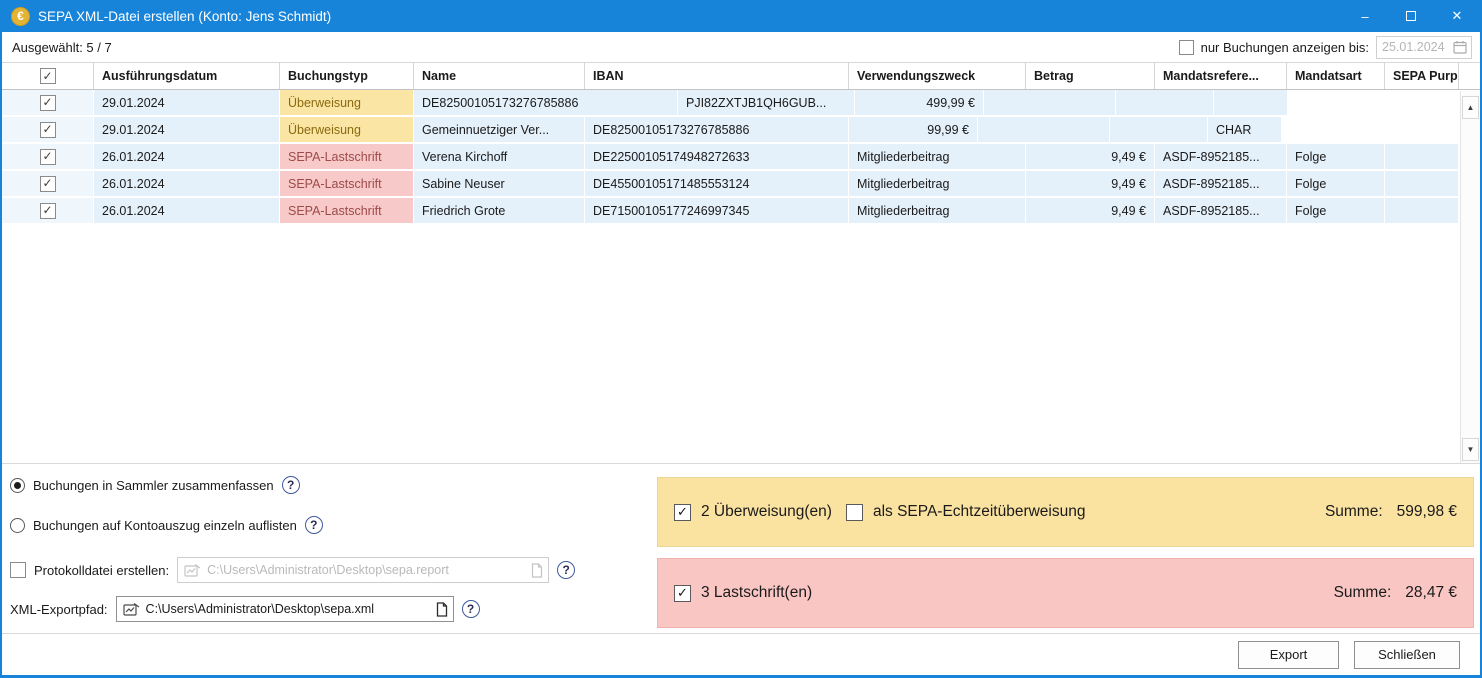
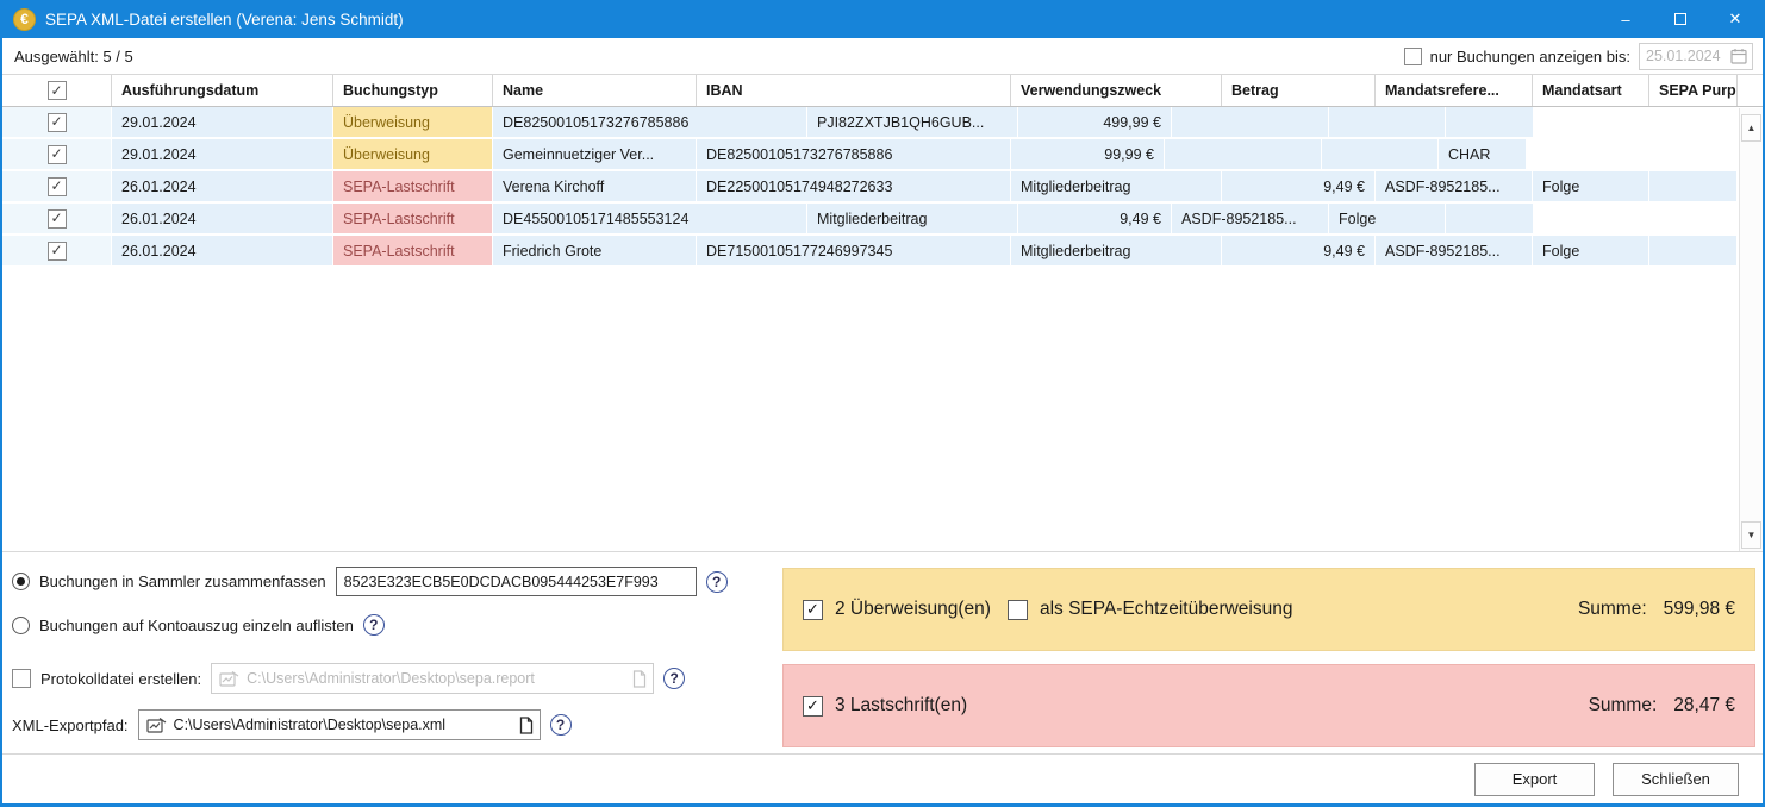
  €
- SEPA XML-Datei erstellen (Konto: Jens Schmidt)
+ SEPA XML-Datei erstellen (Verena: Jens Schmidt)
  –
  ✕
- Ausgewählt: 5 / 7
+ Ausgewählt: 5 / 5
  nur Buchungen anzeigen bis:
  25.01.2024
  Ausführungsdatum
  Buchungstyp
  Name
  IBAN
  Verwendungszweck
  Betrag
  Mandatsrefere...
  Mandatsart
  29.01.2024
  Überweisung
  DE82500105173276785886
  PJI82ZXTJB1QH6GUB...
  499,99 €
  29.01.2024
  Überweisung
  Gemeinnuetziger Ver...
  DE82500105173276785886
  99,99 €
  CHAR
  26.01.2024
  SEPA-Lastschrift
  Verena Kirchoff
  DE22500105174948272633
  Mitgliederbeitrag
  9,49 €
  ASDF-8952185...
  Folge
  26.01.2024
  SEPA-Lastschrift
- Sabine Neuser
  DE45500105171485553124
  Mitgliederbeitrag
  9,49 €
  ASDF-8952185...
  Folge
  26.01.2024
  SEPA-Lastschrift
  Friedrich Grote
  DE71500105177246997345
  Mitgliederbeitrag
  9,49 €
  ASDF-8952185...
  Folge
  ▲
  ▼
  Buchungen in Sammler zusammenfassen
+ 8523E323ECB5E0DCDACB095444253E7F993
  ?
  Buchungen auf Kontoauszug einzeln auflisten
  ?
  Protokolldatei erstellen:
  C:\Users\Administrator\Desktop\sepa.report
  ?
  XML-Exportpfad:
  C:\Users\Administrator\Desktop\sepa.xml
  ?
  2 Überweisung(en)
  als SEPA-Echtzeitüberweisung
  Summe:
  599,98 €
  3 Lastschrift(en)
  Summe:
  28,47 €
  Export
  Schließen
